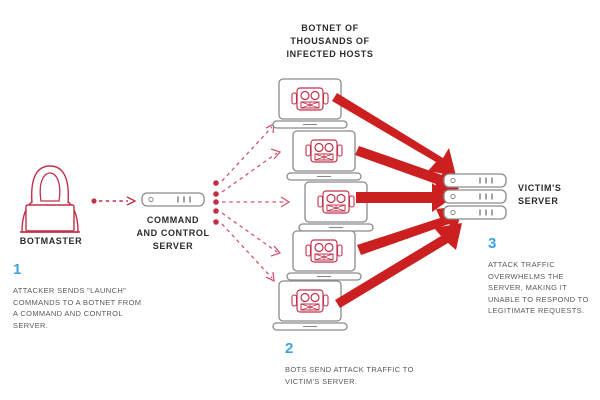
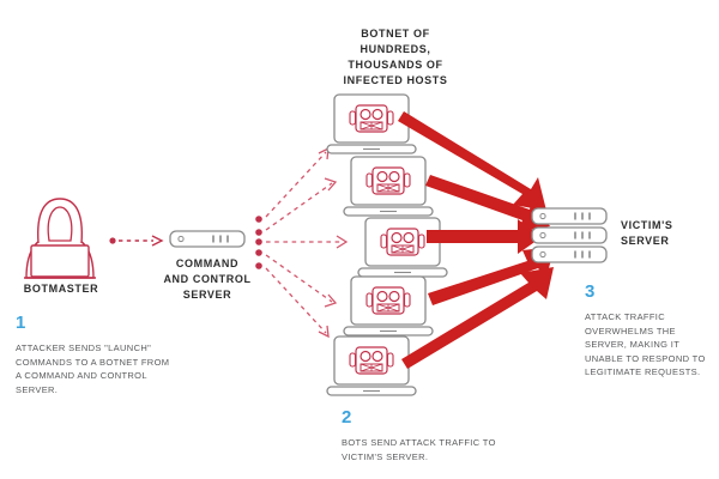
  BOTNET OF
+ HUNDREDS,
  THOUSANDS OF
  INFECTED HOSTS
  BOTMASTER
  COMMAND
  AND CONTROL
  SERVER
  VICTIM'S
  SERVER
  1
  ATTACKER SENDS "LAUNCH" COMMANDS TO A BOTNET FROM A COMMAND AND CONTROL SERVER.
  2
  BOTS SEND ATTACK TRAFFIC TO VICTIM'S SERVER.
  3
  ATTACK TRAFFIC OVERWHELMS THE SERVER, MAKING IT UNABLE TO RESPOND TO LEGITIMATE REQUESTS.
